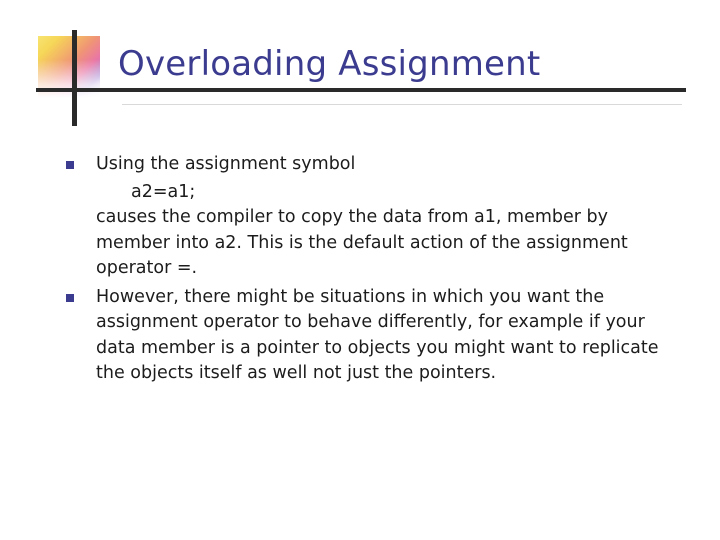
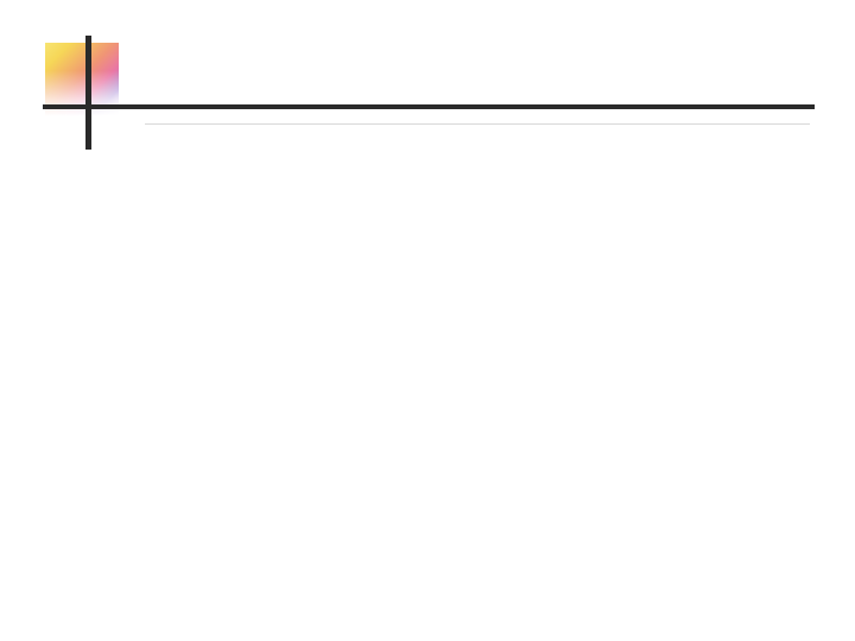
- Overloading Assignment
- Using the assignment symbol
- a2=a1;
- causes the compiler to copy the data from a1, member by member into a2. This is the default action of the assignment operator =.
- However, there might be situations in which you want the assignment operator to behave differently, for example if your data member is a pointer to objects you might want to replicate the objects itself as well not just the pointers.
